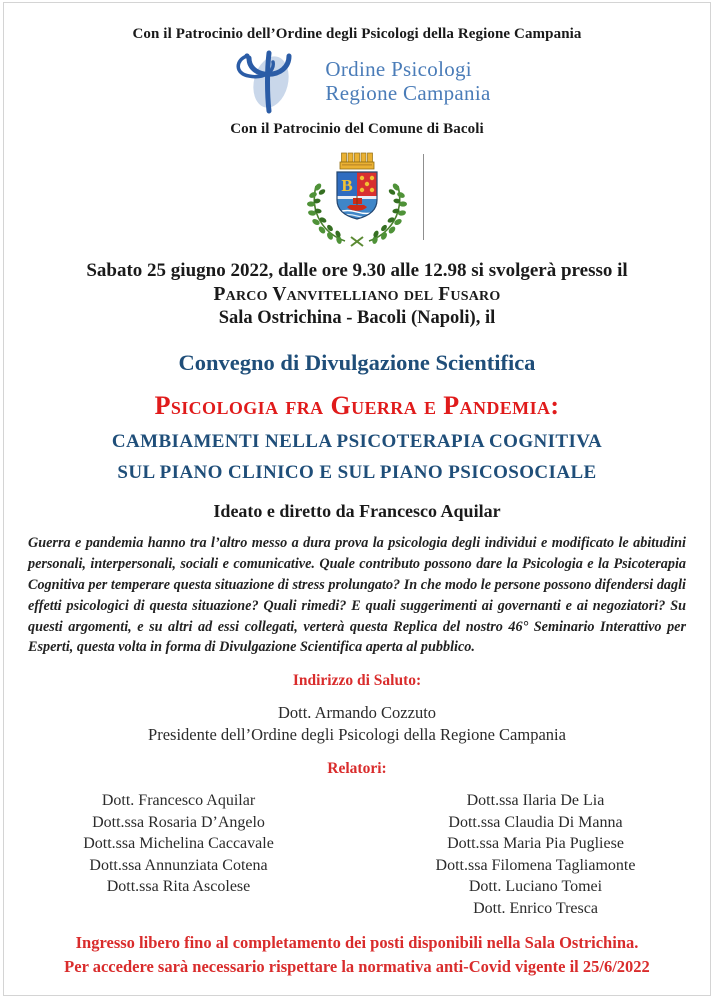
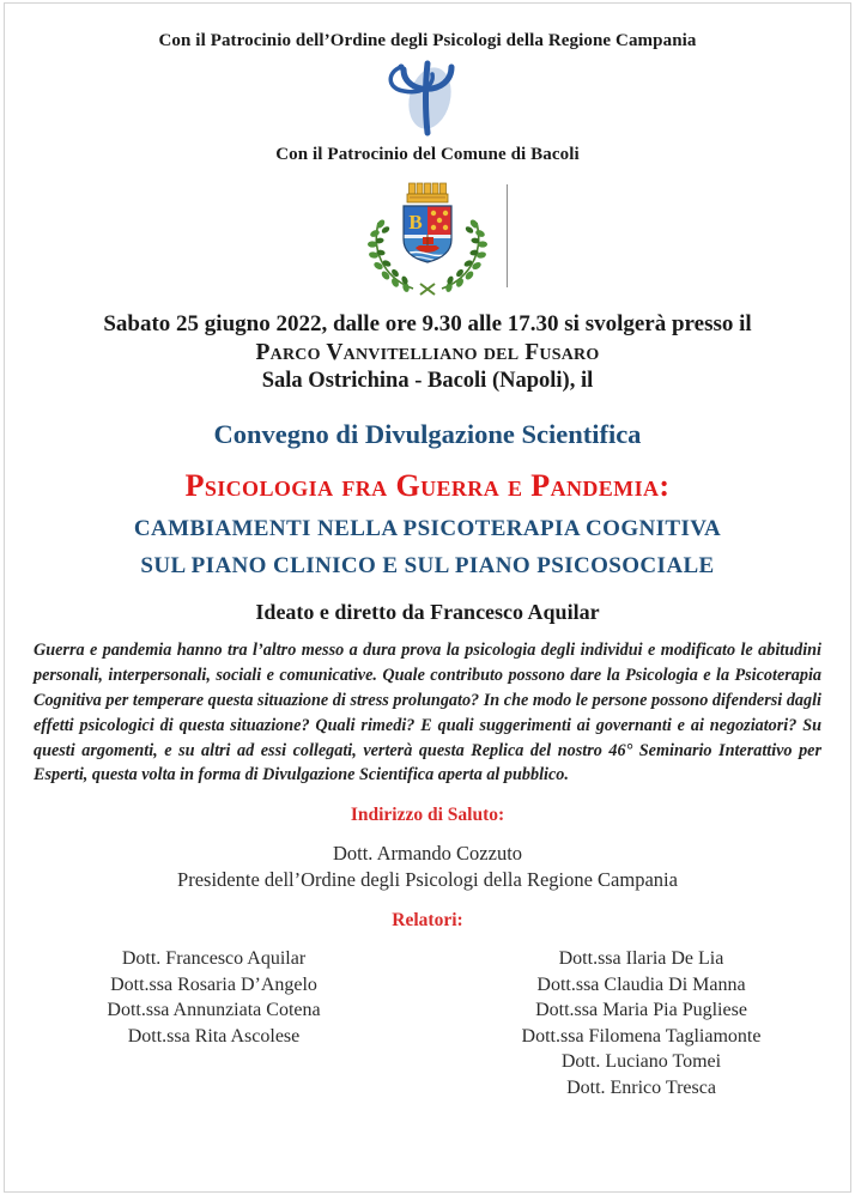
  Con il Patrocinio dell’Ordine degli Psicologi della Regione Campania
- Ordine Psicologi
- Regione Campania
  Con il Patrocinio del Comune di Bacoli
  B
- Sabato 25 giugno 2022, dalle ore 9.30 alle 12.98 si svolgerà presso il
+ Sabato 25 giugno 2022, dalle ore 9.30 alle 17.30 si svolgerà presso il
  Parco Vanvitelliano del Fusaro
  Sala Ostrichina - Bacoli (Napoli), il
  Convegno di Divulgazione Scientifica
  Psicologia fra Guerra e Pandemia:
  CAMBIAMENTI NELLA PSICOTERAPIA COGNITIVA
  SUL PIANO CLINICO E SUL PIANO PSICOSOCIALE
  Ideato e diretto da Francesco Aquilar
  Guerra e pandemia hanno tra l’altro messo a dura prova la psicologia degli individui e modificato le abitudini personali, interpersonali, sociali e comunicative. Quale contributo possono dare la Psicologia e la Psicoterapia Cognitiva per temperare questa situazione di stress prolungato? In che modo le persone possono difendersi dagli effetti psicologici di questa situazione? Quali rimedi? E quali suggerimenti ai governanti e ai negoziatori? Su questi argomenti, e su altri ad essi collegati, verterà questa Replica del nostro 46° Seminario Interattivo per Esperti, questa volta in forma di Divulgazione Scientifica aperta al pubblico.
  Indirizzo di Saluto:
  Dott. Armando Cozzuto
  Presidente dell’Ordine degli Psicologi della Regione Campania
  Relatori:
  Dott. Francesco Aquilar
  Dott.ssa Rosaria D’Angelo
- Dott.ssa Michelina Caccavale
  Dott.ssa Annunziata Cotena
  Dott.ssa Rita Ascolese
  Dott.ssa Ilaria De Lia
  Dott.ssa Claudia Di Manna
  Dott.ssa Maria Pia Pugliese
  Dott.ssa Filomena Tagliamonte
  Dott. Luciano Tomei
  Dott. Enrico Tresca
- Ingresso libero fino al completamento dei posti disponibili nella Sala Ostrichina.
- Per accedere sarà necessario rispettare la normativa anti-Covid vigente il 25/6/2022
